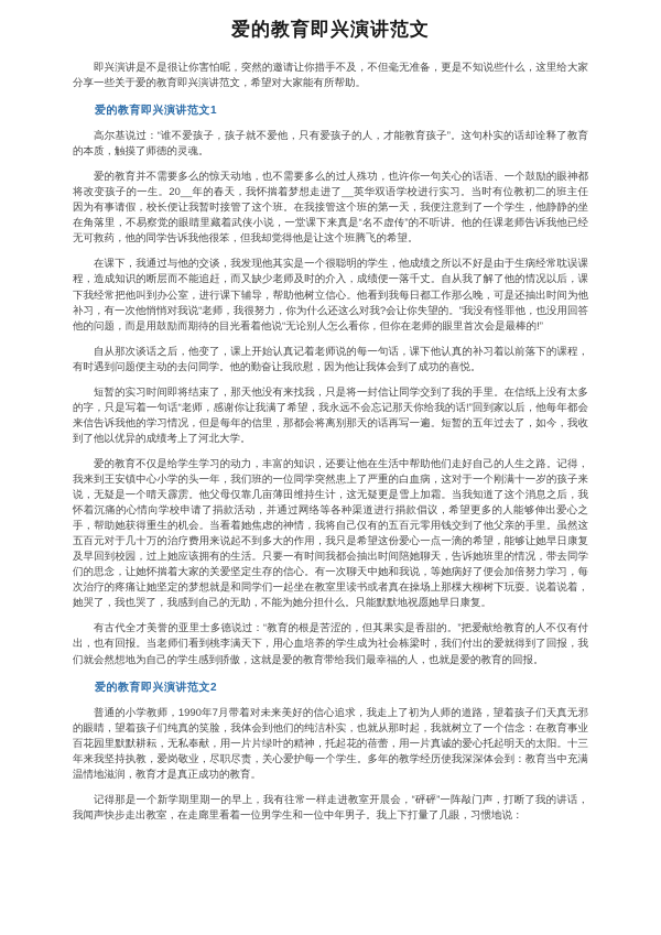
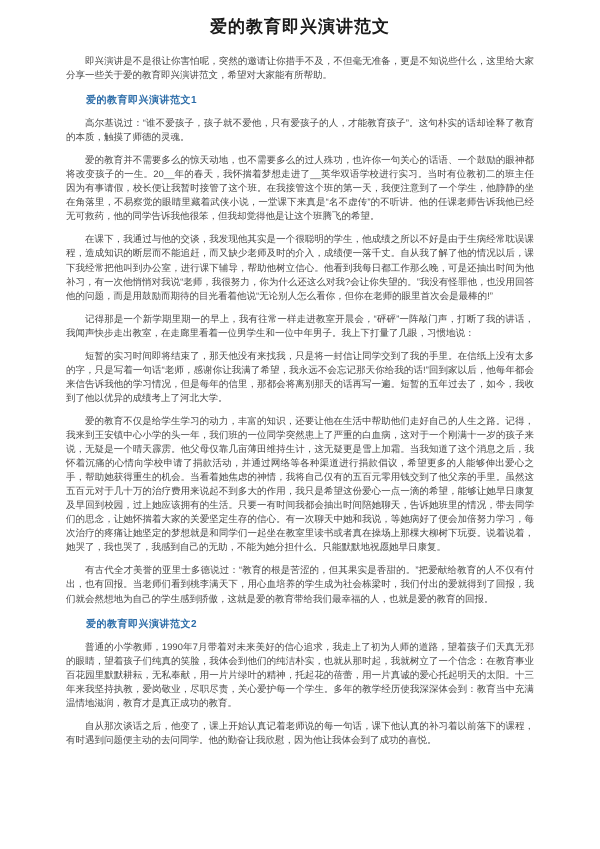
  爱的教育即兴演讲范文
  即兴演讲是不是很让你害怕呢，突然的邀请让你措手不及，不但毫无准备，更是不知说些什么，这里给大家分享一些关于爱的教育即兴演讲范文，希望对大家能有所帮助。
  爱的教育即兴演讲范文1
  高尔基说过：“谁不爱孩子，孩子就不爱他，只有爱孩子的人，才能教育孩子”。这句朴实的话却诠释了教育的本质，触摸了师德的灵魂。
  爱的教育并不需要多么的惊天动地，也不需要多么的过人殊功，也许你一句关心的话语、一个鼓励的眼神都将改变孩子的一生。20__年的春天，我怀揣着梦想走进了__英华双语学校进行实习。当时有位教初二的班主任因为有事请假，校长便让我暂时接管了这个班。在我接管这个班的第一天，我便注意到了一个学生，他静静的坐在角落里，不易察觉的眼睛里藏着武侠小说，一堂课下来真是“名不虚传”的不听讲。他的任课老师告诉我他已经无可救药，他的同学告诉我他很笨，但我却觉得他是让这个班腾飞的希望。
  在课下，我通过与他的交谈，我发现他其实是一个很聪明的学生，他成绩之所以不好是由于生病经常耽误课程，造成知识的断层而不能追赶，而又缺少老师及时的介入，成绩便一落千丈。自从我了解了他的情况以后，课下我经常把他叫到办公室，进行课下辅导，帮助他树立信心。他看到我每日都工作那么晚，可是还抽出时间为他补习，有一次他悄悄对我说“老师，我很努力，你为什么还这么对我?会让你失望的。”我没有怪罪他，也没用回答他的问题，而是用鼓励而期待的目光看着他说“无论别人怎么看你，但你在老师的眼里首次会是最棒的!”
- 自从那次谈话之后，他变了，课上开始认真记着老师说的每一句话，课下他认真的补习着以前落下的课程，有时遇到问题便主动的去问同学。他的勤奋让我欣慰，因为他让我体会到了成功的喜悦。
+ 记得那是一个新学期里期一的早上，我有往常一样走进教室开晨会，“砰砰”一阵敲门声，打断了我的讲话，我闻声快步走出教室，在走廊里看着一位男学生和一位中年男子。我上下打量了几眼，习惯地说：
  短暂的实习时间即将结束了，那天他没有来找我，只是将一封信让同学交到了我的手里。在信纸上没有太多的字，只是写着一句话“老师，感谢你让我满了希望，我永远不会忘记那天你给我的话!”回到家以后，他每年都会来信告诉我他的学习情况，但是每年的信里，那都会将离别那天的话再写一遍。短暂的五年过去了，如今，我收到了他以优异的成绩考上了河北大学。
  爱的教育不仅是给学生学习的动力，丰富的知识，还要让他在生活中帮助他们走好自己的人生之路。记得，我来到王安镇中心小学的头一年，我们班的一位同学突然患上了严重的白血病，这对于一个刚满十一岁的孩子来说，无疑是一个晴天霹雳。他父母仅靠几亩薄田维持生计，这无疑更是雪上加霜。当我知道了这个消息之后，我怀着沉痛的心情向学校申请了捐款活动，并通过网络等各种渠道进行捐款倡议，希望更多的人能够伸出爱心之手，帮助她获得重生的机会。当看着她焦虑的神情，我将自己仅有的五百元零用钱交到了他父亲的手里。虽然这五百元对于几十万的治疗费用来说起不到多大的作用，我只是希望这份爱心一点一滴的希望，能够让她早日康复及早回到校园，过上她应该拥有的生活。只要一有时间我都会抽出时间陪她聊天，告诉她班里的情况，带去同学们的思念，让她怀揣着大家的关爱坚定生存的信心。有一次聊天中她和我说，等她病好了便会加倍努力学习，每次治疗的疼痛让她坚定的梦想就是和同学们一起坐在教室里读书或者真在操场上那棵大柳树下玩耍。说着说着，她哭了，我也哭了，我感到自己的无助，不能为她分担什么。只能默默地祝愿她早日康复。
  有古代全才美誉的亚里士多德说过：“教育的根是苦涩的，但其果实是香甜的。”把爱献给教育的人不仅有付出，也有回报。当老师们看到桃李满天下，用心血培养的学生成为社会栋梁时，我们付出的爱就得到了回报，我们就会然想地为自己的学生感到骄傲，这就是爱的教育带给我们最幸福的人，也就是爱的教育的回报。
  爱的教育即兴演讲范文2
  普通的小学教师，1990年7月带着对未来美好的信心追求，我走上了初为人师的道路，望着孩子们天真无邪的眼睛，望着孩子们纯真的笑脸，我体会到他们的纯洁朴实，也就从那时起，我就树立了一个信念：在教育事业百花园里默默耕耘，无私奉献，用一片片绿叶的精神，托起花的蓓蕾，用一片真诚的爱心托起明天的太阳。十三年来我坚持执教，爱岗敬业，尽职尽责，关心爱护每一个学生。多年的教学经历使我深深体会到：教育当中充满温情地滋润，教育才是真正成功的教育。
- 记得那是一个新学期里期一的早上，我有往常一样走进教室开晨会，“砰砰”一阵敲门声，打断了我的讲话，我闻声快步走出教室，在走廊里看着一位男学生和一位中年男子。我上下打量了几眼，习惯地说：
+ 自从那次谈话之后，他变了，课上开始认真记着老师说的每一句话，课下他认真的补习着以前落下的课程，有时遇到问题便主动的去问同学。他的勤奋让我欣慰，因为他让我体会到了成功的喜悦。
